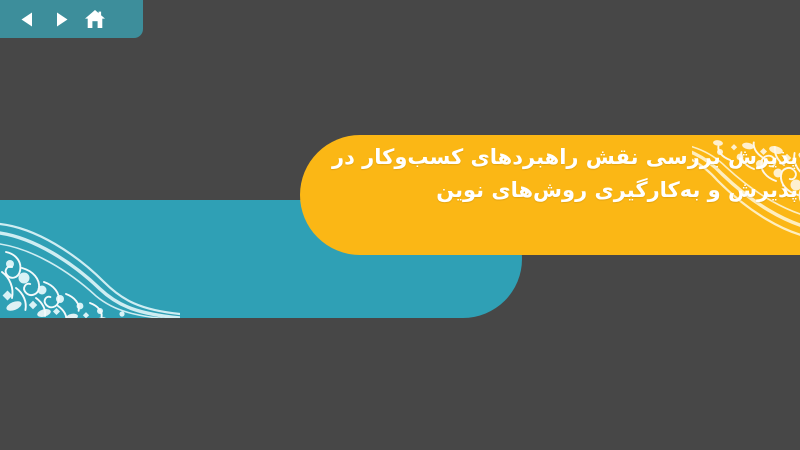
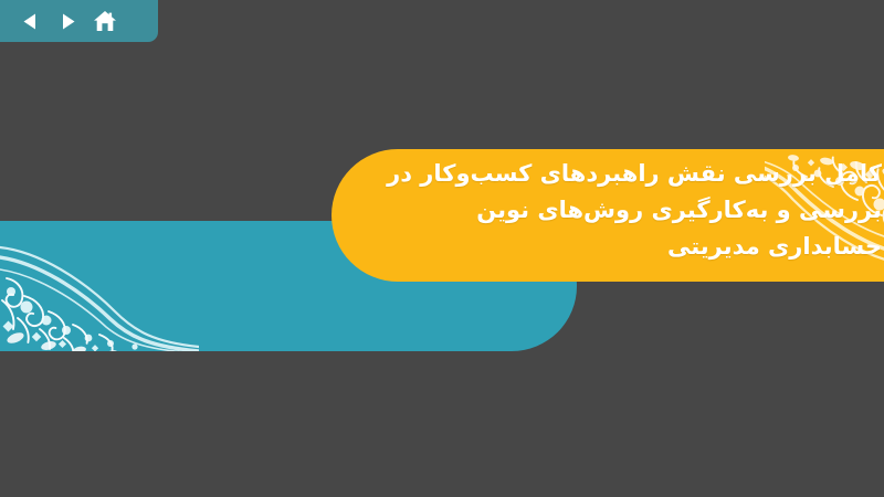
- پذیرش بررسی نقش راهبردهای کسب‌وکار در
+ کامل بررسی نقش راهبردهای کسب‌وکار در
- پذیرش و به‌کارگیری روش‌های نوین
+ بررسی و به‌کارگیری روش‌های نوین
+ حسابداری مدیریتی
